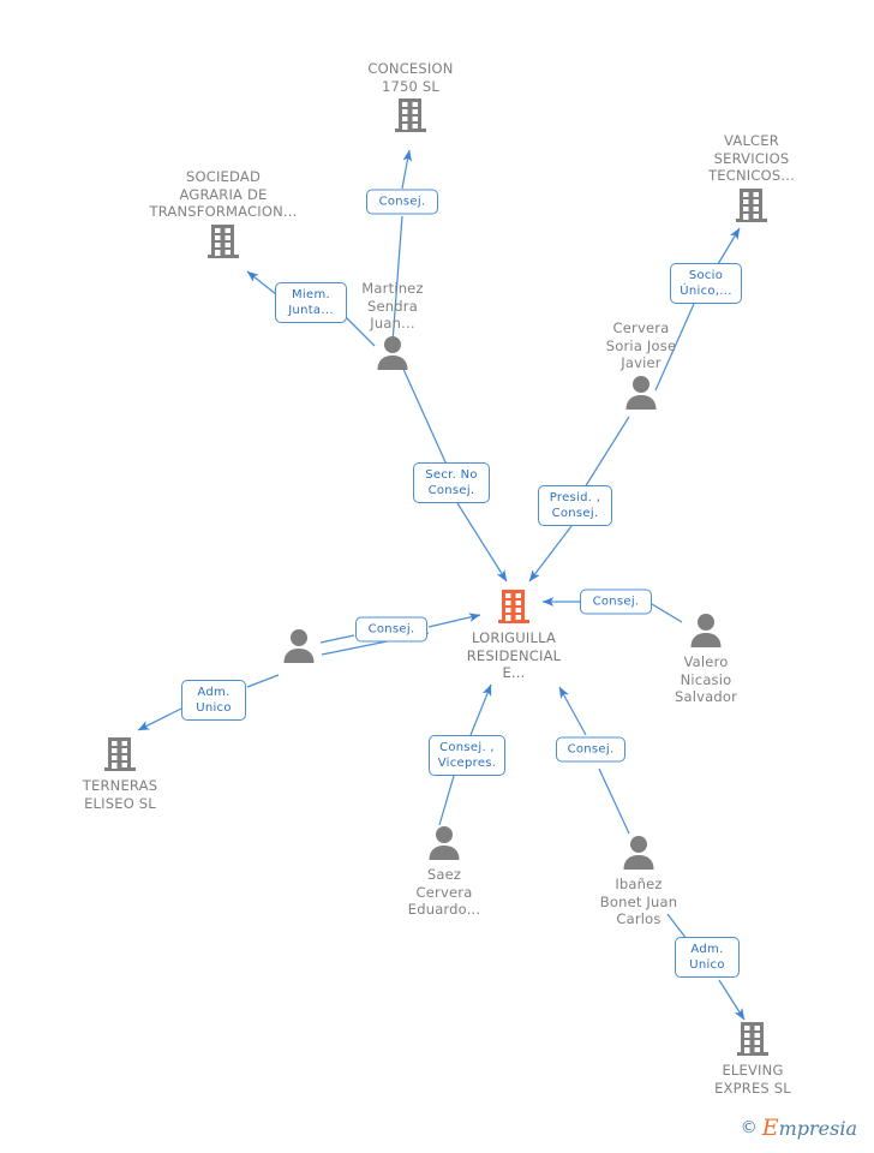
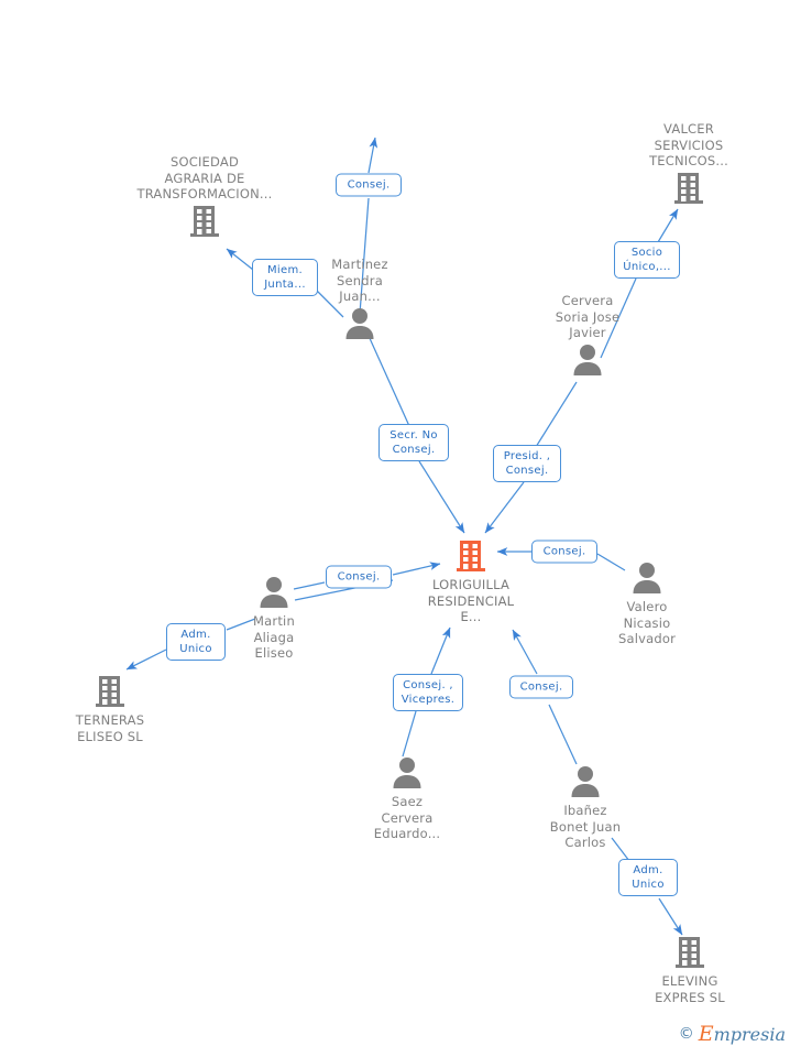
- CONCESION
- 1750 SL
  SOCIEDAD
  AGRARIA DE
  TRANSFORMACION...
  VALCER
  SERVICIOS
  TECNICOS...
  Martinez
  Sendra
  Juan...
  Cervera
  Soria Jose
  Javier
  LORIGUILLA
  RESIDENCIAL
  E...
  Valero
  Nicasio
  Salvador
+ Martin
+ Aliaga
+ Eliseo
  TERNERAS
  ELISEO SL
  Saez
  Cervera
  Eduardo...
  Ibañez
  Bonet Juan
  Carlos
  ELEVING
  EXPRES SL
  Consej.
  Miem.
  Junta...
  Socio
  Único,...
  Secr. No
  Consej.
  Presid. ,
  Consej.
  Consej.
  Consej.
  Adm.
  Unico
  Consej. ,
  Vicepres.
  Consej.
  Adm.
  Unico
  ©
  Empresia
